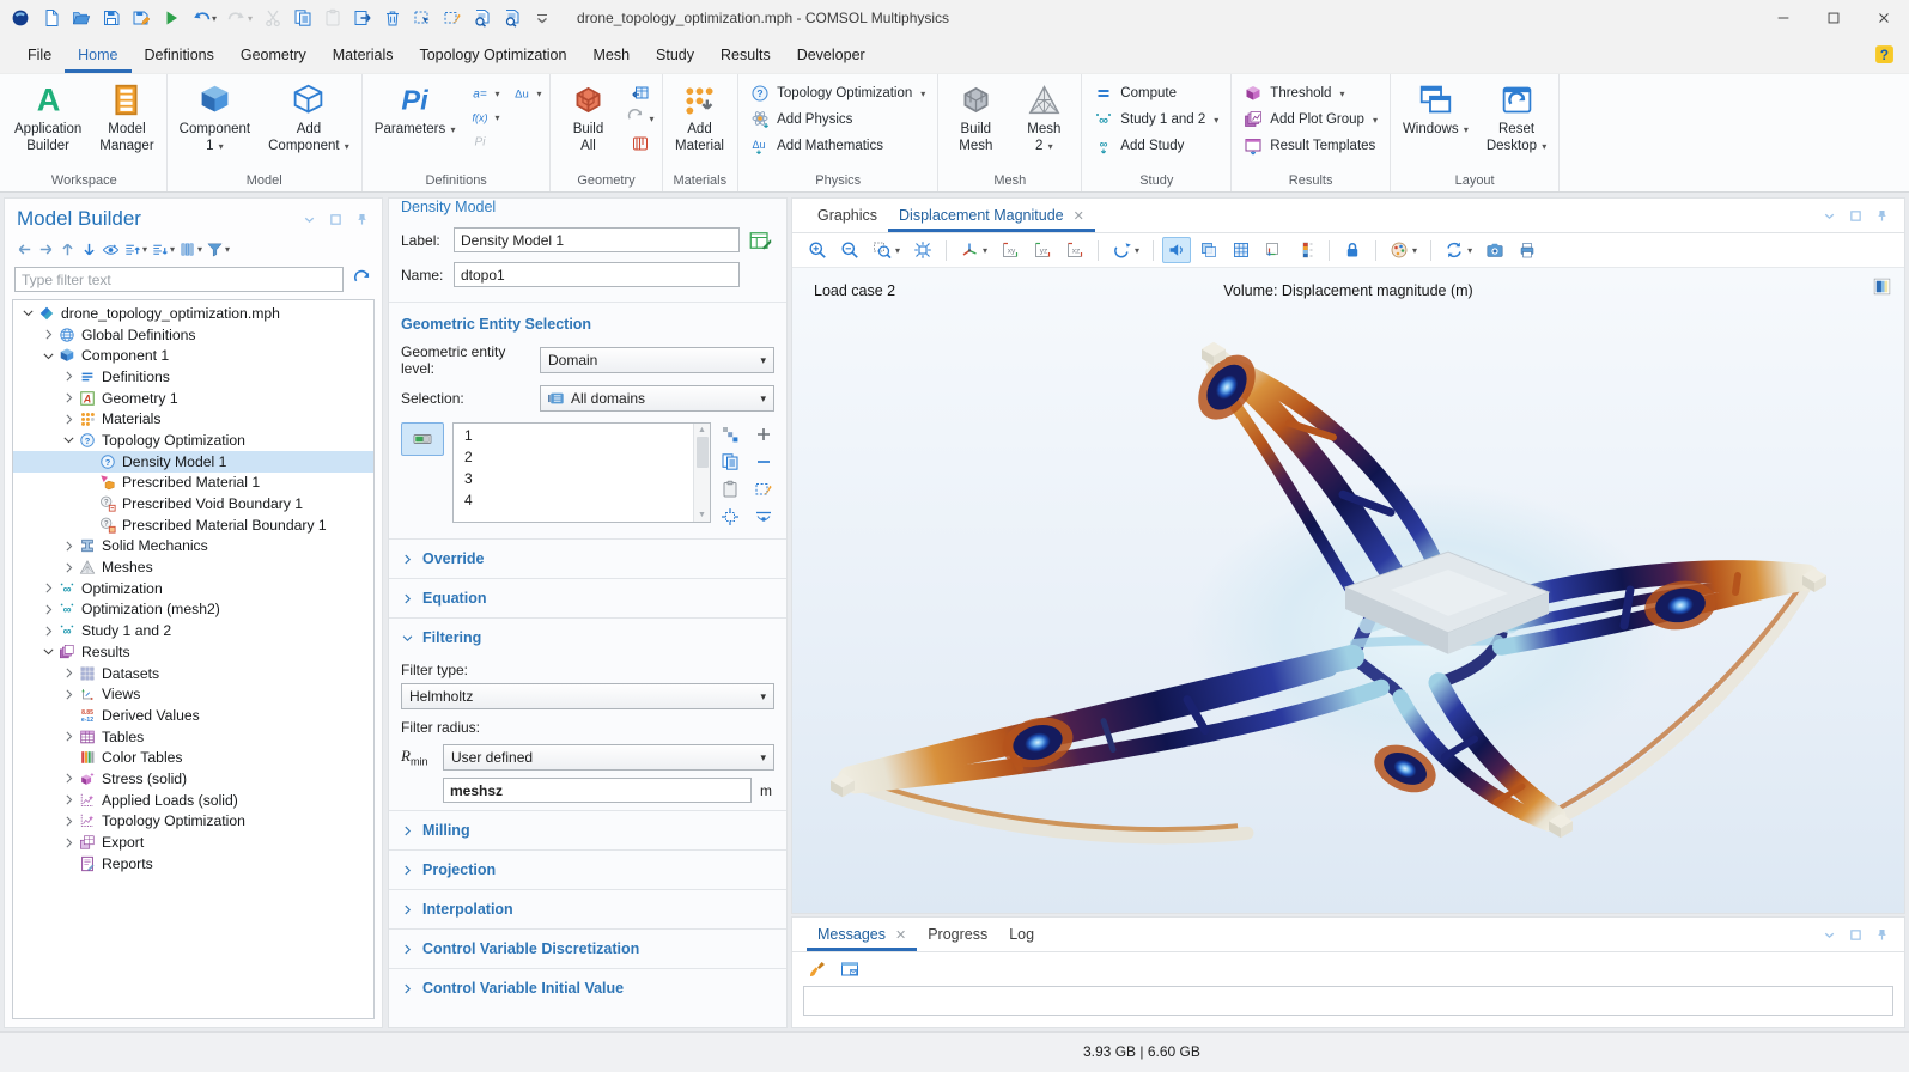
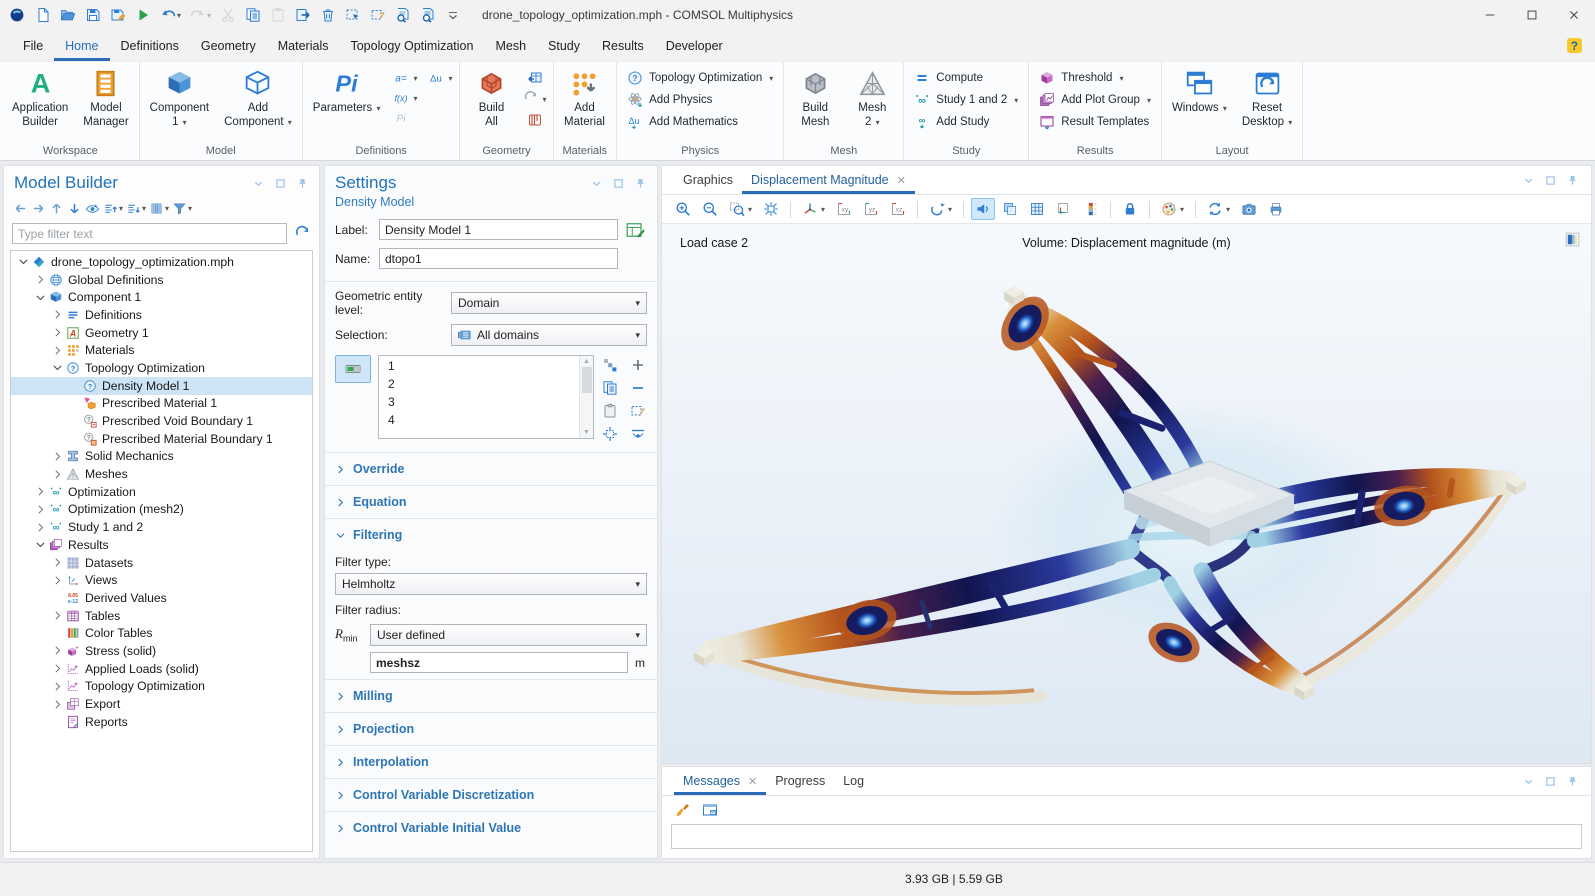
  ▾
  ▾
  drone_topology_optimization.mph - COMSOL Multiphysics
  File
  Home
  Definitions
  Geometry
  Materials
  Topology Optimization
  Mesh
  Study
  Results
  Developer
  ?
  A
  Application
  Builder
  Model
  Manager
  Workspace
  Component
  1 ▾
  Add
  Component ▾
  Model
  Pi
  Parameters ▾
  a=
  ▾
  Δu
  ▾
  f(x)
  ▾
  Pi
  Definitions
  Build
  All
  ▾
  Geometry
  Add
  Material
  Materials
  ?
  Topology Optimization
  ▾
  Add Physics
  Δu
  Add Mathematics
  Physics
  Build
  Mesh
  Mesh
  2 ▾
  Mesh
  Compute
  ∞
  Study 1 and 2
  ▾
  ∞
  Add Study
  Study
  Threshold
  ▾
  Add Plot Group
  ▾
  Result Templates
  Results
  Windows ▾
  Reset
  Desktop ▾
  Layout
  Model Builder
  ▾
  ▾
  ▾
  ▾
  Type filter text
  drone_topology_optimization.mph
  Global Definitions
  Component 1
  Definitions
  A
  Geometry 1
  Materials
  ?
  Topology Optimization
  ?
  Density Model 1
  Prescribed Material 1
  Prescribed Void Boundary 1
  Prescribed Material Boundary 1
  Solid Mechanics
  Meshes
  ∞
  Optimization
  ∞
  Optimization (mesh2)
  ∞
  Study 1 and 2
  Results
  Datasets
  Views
  Derived Values
  Tables
  Color Tables
  Stress (solid)
  Applied Loads (solid)
  Topology Optimization
  Export
  Reports
+ Settings
  Density Model
  Label:
  Density Model 1
  Name:
  dtopo1
- Geometric Entity Selection
  Geometric entity level:
  Domain
  ▾
  Selection:
  All domains
  ▾
  1
  2
  3
  4
  Override
  Equation
  Filtering
  Filter type:
  Helmholtz
  ▾
  Filter radius:
  Rmin
  User defined
  ▾
  meshsz
  m
  Milling
  Projection
  Interpolation
  Control Variable Discretization
  Control Variable Initial Value
  Graphics
  Displacement Magnitude
  ✕
  ▾
  ▾
  ▾
  ▾
  ▾
  Load case 2
  Volume: Displacement magnitude (m)
  Messages
  ✕
  Progress
  Log
- 3.93 GB | 6.60 GB
+ 3.93 GB | 5.59 GB
